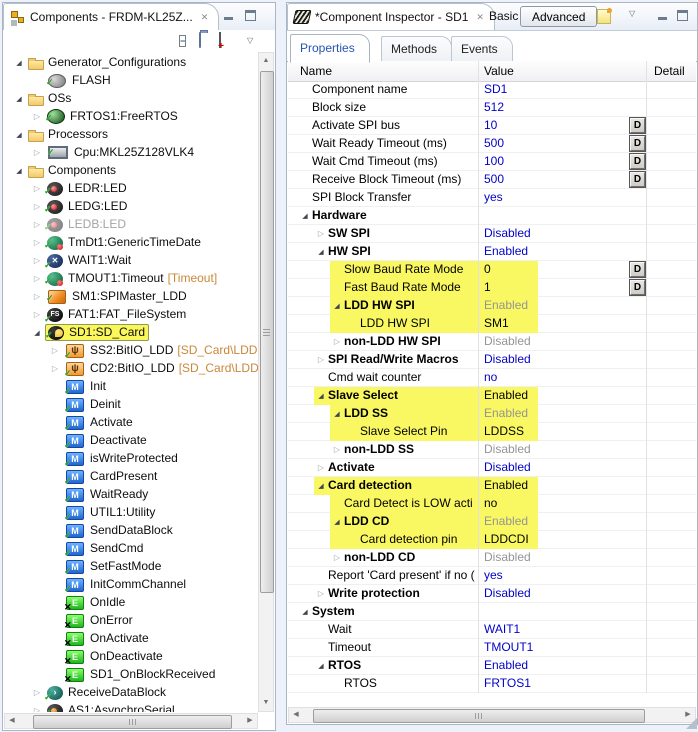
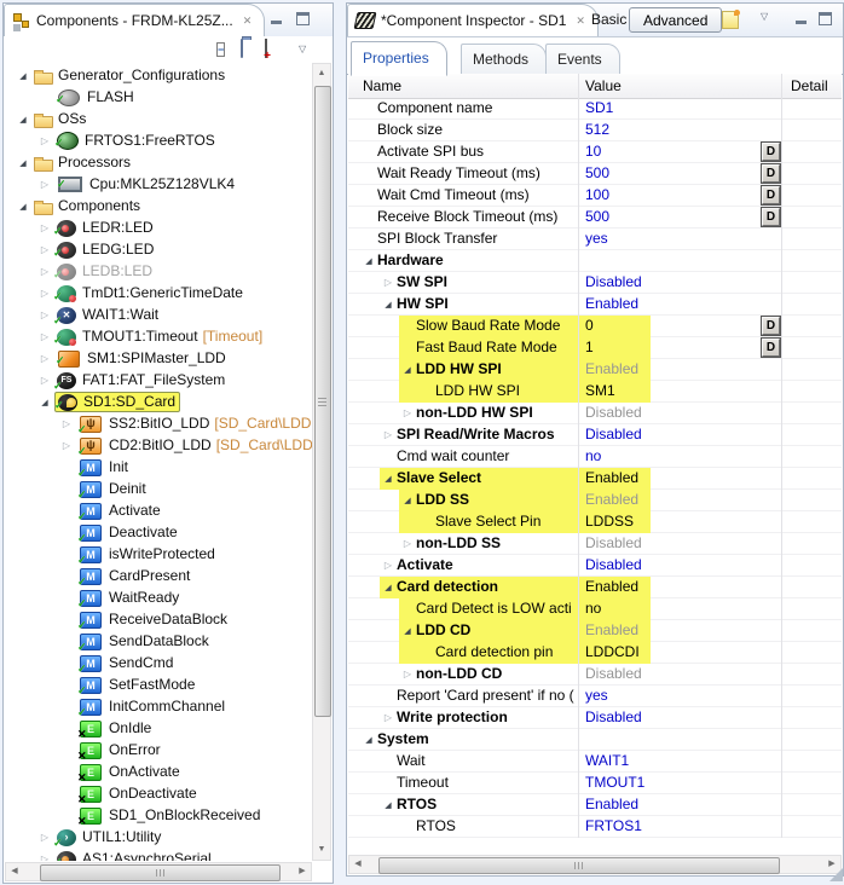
  Components - FRDM-KL25Z...
  ▽
  Generator_Configurations
  FLASH
  OSs
  FRTOS1:FreeRTOS
  Processors
  Cpu:MKL25Z128VLK4
  Components
  LEDR:LED
  LEDG:LED
  LEDB:LED
  TmDt1:GenericTimeDate
  WAIT1:Wait
  TMOUT1:Timeout
  [Timeout]
  SM1:SPIMaster_LDD
  FAT1:FAT_FileSystem
  SD1:SD_Card
  SS2:BitIO_LDD
  [SD_Card\LDD
  CD2:BitIO_LDD
  [SD_Card\LDD
  Init
  Deinit
  Activate
  Deactivate
  isWriteProtected
  CardPresent
  WaitReady
- UTIL1:Utility
+ ReceiveDataBlock
  SendDataBlock
  SendCmd
  SetFastMode
  InitCommChannel
  OnIdle
  OnError
  OnActivate
  OnDeactivate
  SD1_OnBlockReceived
- ReceiveDataBlock
+ UTIL1:Utility
  AS1:AsynchroSerial
  *Component Inspector - SD1
  Basic
  Advanced
  ▽
  Properties
  Methods
  Events
  Name
  Value
  Detail
  Component name
  SD1
  Block size
  512
  Activate SPI bus
  10
  D
  Wait Ready Timeout (ms)
  500
  D
  Wait Cmd Timeout (ms)
  100
  D
  Receive Block Timeout (ms)
  500
  D
  SPI Block Transfer
  yes
  Hardware
  SW SPI
  Disabled
  HW SPI
  Enabled
  Slow Baud Rate Mode
  0
  D
  Fast Baud Rate Mode
  1
  D
  LDD HW SPI
  Enabled
  LDD HW SPI
  SM1
  non-LDD HW SPI
  Disabled
  SPI Read/Write Macros
  Disabled
  Cmd wait counter
  no
  Slave Select
  Enabled
  LDD SS
  Enabled
  Slave Select Pin
  LDDSS
  non-LDD SS
  Disabled
  Activate
  Disabled
  Card detection
  Enabled
  Card Detect is LOW acti
  no
  LDD CD
  Enabled
  Card detection pin
  LDDCDI
  non-LDD CD
  Disabled
  Report 'Card present' if no (
  yes
  Write protection
  Disabled
  System
  Wait
  WAIT1
  Timeout
  TMOUT1
  RTOS
  Enabled
  RTOS
  FRTOS1
